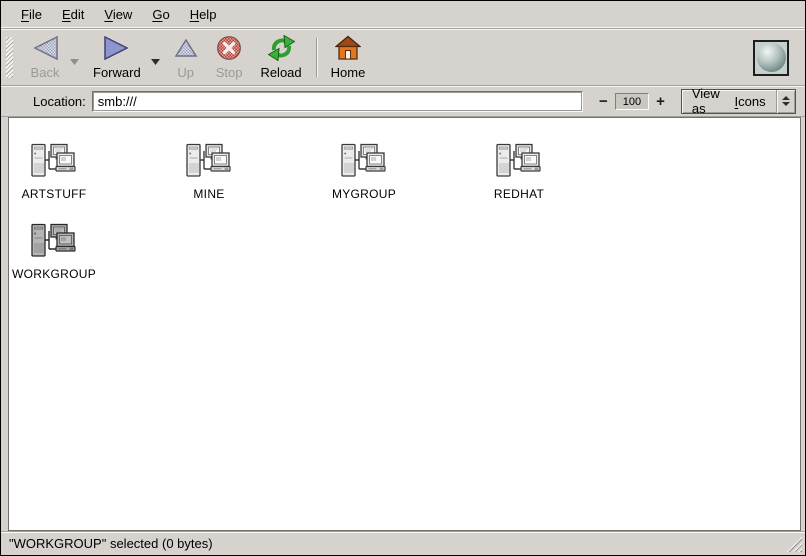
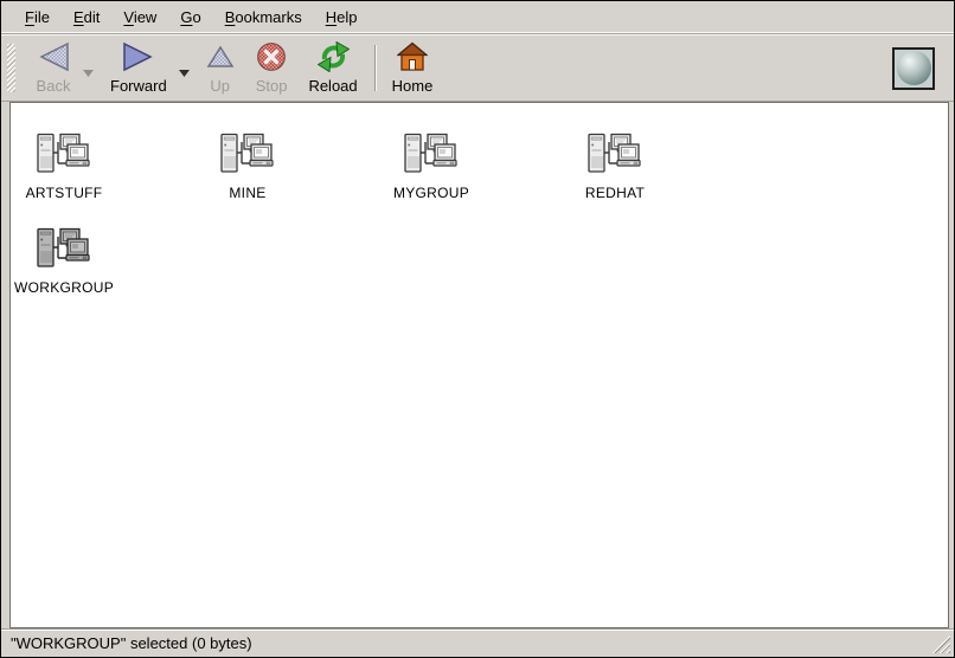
  File
  Edit
  View
  Go
+ Bookmarks
  Help
  Back
  Forward
  Up
  Stop
  Reload
  Home
- Location:
- smb:///
- −
- 100
- +
- View as
- I
- cons
  ARTSTUFF
  MINE
  MYGROUP
  REDHAT
  WORKGROUP
  "WORKGROUP" selected (0 bytes)
